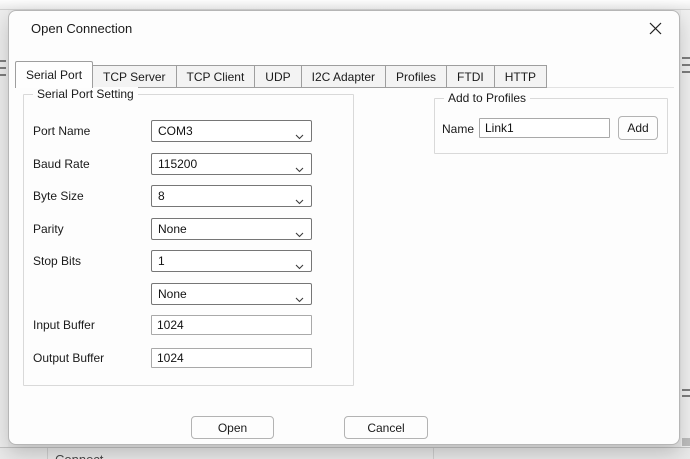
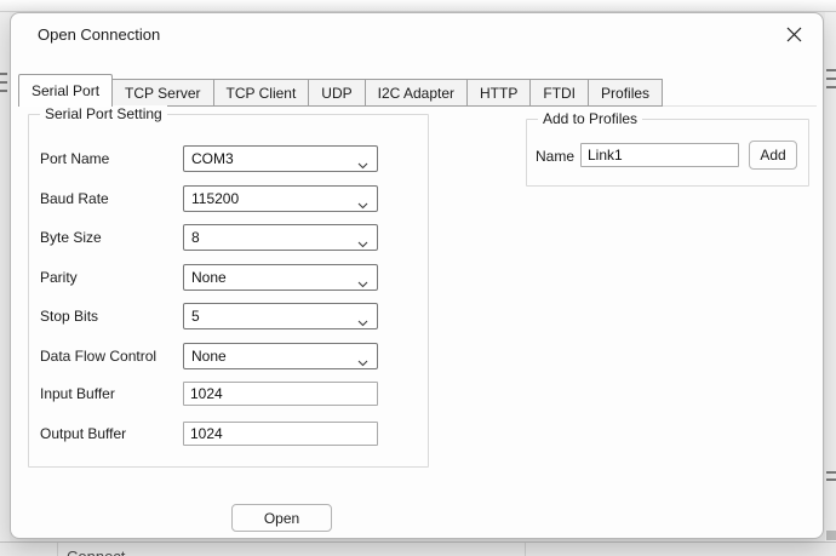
  Open Connection
  Serial Port
  TCP Server
  TCP Client
  UDP
  I2C Adapter
- Profiles
+ HTTP
  FTDI
- HTTP
+ Profiles
  Serial Port Setting
  Port Name
  COM3
  Baud Rate
  115200
  Byte Size
  8
  Parity
  None
  Stop Bits
- 1
+ 5
+ Data Flow Control
  None
  Input Buffer
  1024
  Output Buffer
  1024
  Add to Profiles
  Name
  Link1
  Add
  Open
- Cancel
